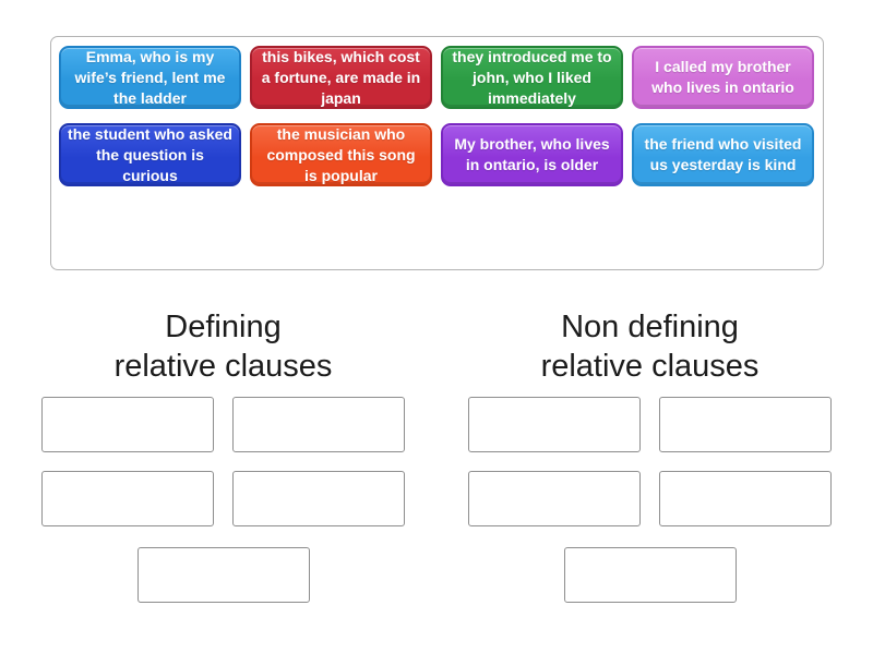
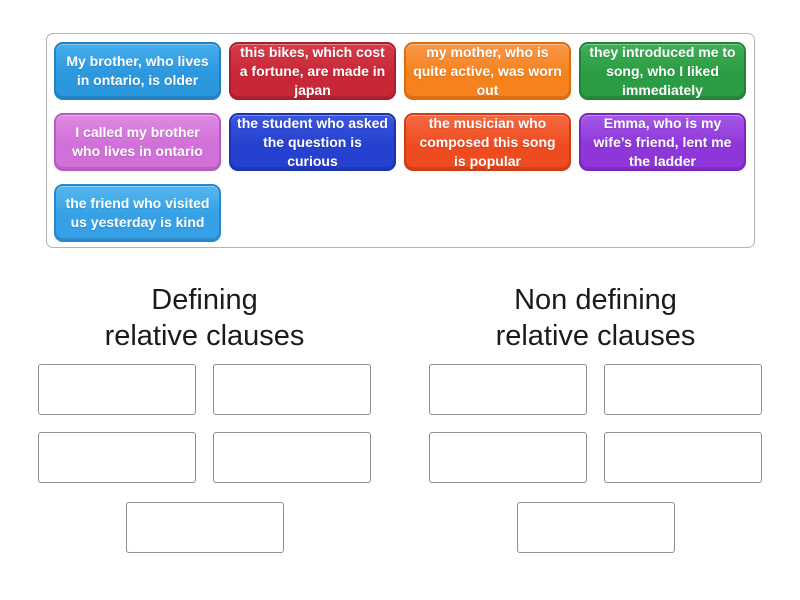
- Emma, who is my wife’s friend, lent me the ladder
+ My brother, who lives in ontario, is older
  this bikes, which cost a fortune, are made in japan
+ my mother, who is quite active, was worn out
- they introduced me to john, who I liked immediately
+ they introduced me to song, who I liked immediately
  I called my brother who lives in ontario
  the student who asked the question is curious
  the musician who composed this song is popular
- My brother, who lives in ontario, is older
+ Emma, who is my wife’s friend, lent me the ladder
  the friend who visited us yesterday is kind
  Defining
  relative clauses
  Non defining
  relative clauses
